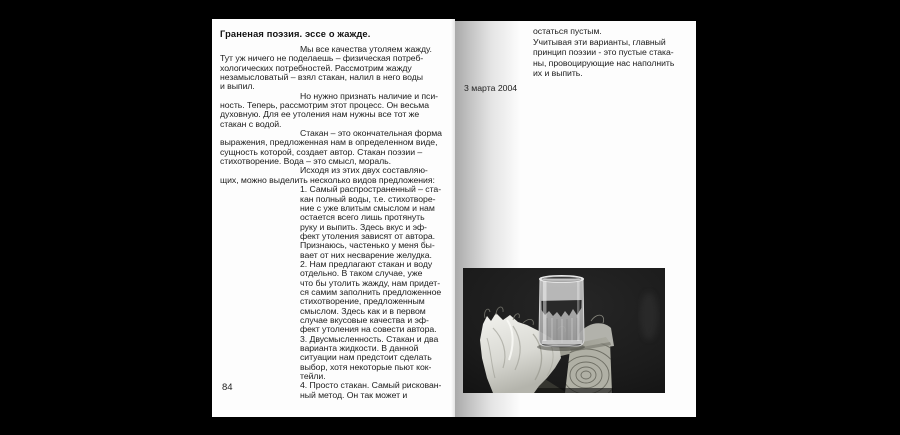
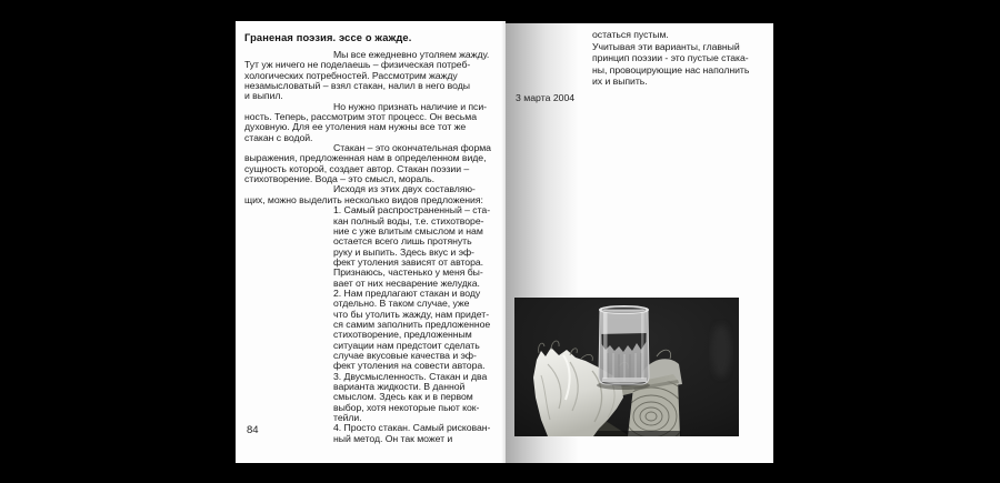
  Граненая поэзия. эссе о жажде.
- Мы все качества утоляем жажду.
+ Мы все ежедневно утоляем жажду.
  Тут уж ничего не поделаешь – физическая потреб-
  хологических потребностей. Рассмотрим жажду
  незамысловатый – взял стакан, налил в него воды
  и выпил.
  Но нужно признать наличие и пси-
  ность. Теперь, рассмотрим этот процесс. Он весьма
  духовную. Для ее утоления нам нужны все тот же
  стакан с водой.
  Стакан – это окончательная форма
  выражения, предложенная нам в определенном виде,
  сущность которой, создает автор. Стакан поэзии –
  стихотворение. Вода – это смысл, мораль.
  Исходя из этих двух составляю-
  щих, можно выделить несколько видов предложения:
  1. Самый распространенный – ста-
  кан полный воды, т.е. стихотворе-
  ние с уже влитым смыслом и нам
  остается всего лишь протянуть
  руку и выпить. Здесь вкус и эф-
  фект утоления зависят от автора.
  Признаюсь, частенько у меня бы-
  вает от них несварение желудка.
  2. Нам предлагают стакан и воду
  отдельно. В таком случае, уже
  что бы утолить жажду, нам придет-
  ся самим заполнить предложенное
  стихотворение, предложенным
- смыслом. Здесь как и в первом
+ ситуации нам предстоит сделать
  случае вкусовые качества и эф-
  фект утоления на совести автора.
  3. Двусмысленность. Стакан и два
  варианта жидкости. В данной
- ситуации нам предстоит сделать
+ смыслом. Здесь как и в первом
  выбор, хотя некоторые пьют кок-
  тейли.
  4. Просто стакан. Самый рискован-
  ный метод. Он так может и
  84
  остаться пустым.
  Учитывая эти варианты, главный
  принцип поэзии - это пустые стака-
  ны, провоцирующие нас наполнить
  их и выпить.
  3 марта 2004
